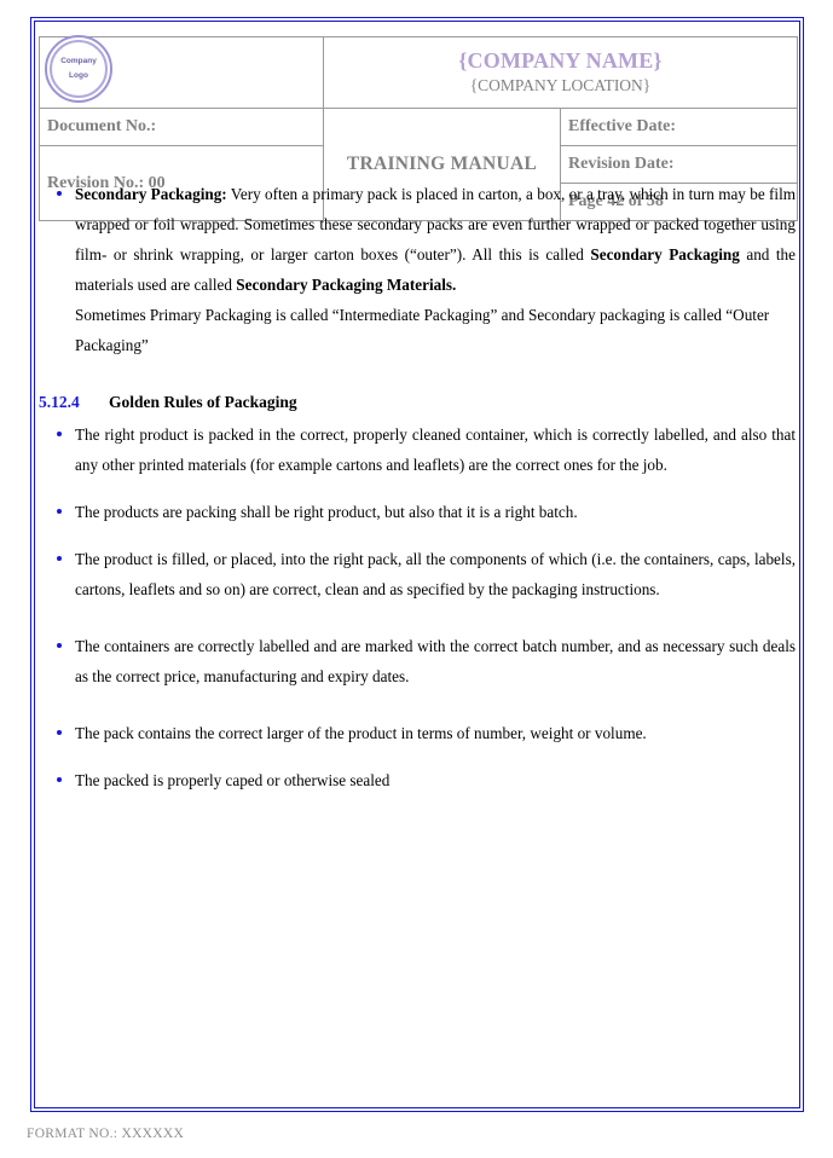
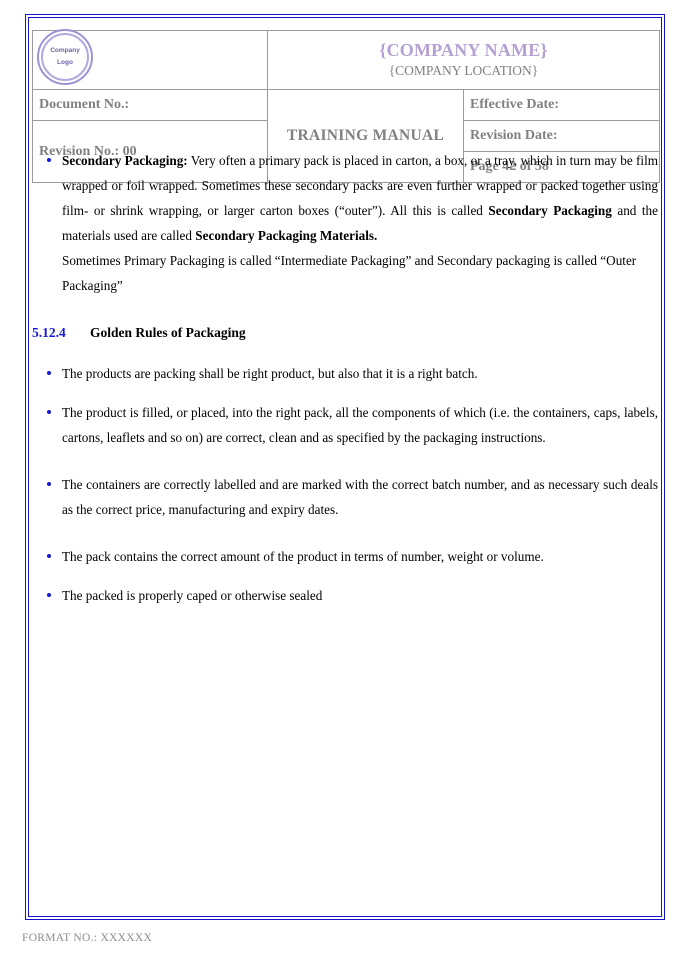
  	{COMPANY NAME} {COMPANY LOCATION}
  Document No.:	TRAINING MANUAL	Effective Date:
  Revision No.: 00	Revision Date:
  Page 42 of 58
  Secondary Packaging: Very often a primary pack is placed in carton, a box, or a tray, which in turn may be film wrapped or foil wrapped. Sometimes these secondary packs are even further wrapped or packed together using film- or shrink wrapping, or larger carton boxes (“outer”). All this is called Secondary Packaging and the materials used are called Secondary Packaging Materials.
  Sometimes Primary Packaging is called “Intermediate Packaging” and Secondary packaging is called “Outer Packaging”
  5.12.4
  Golden Rules of Packaging
- The right product is packed in the correct, properly cleaned container, which is correctly labelled, and also that any other printed materials (for example cartons and leaflets) are the correct ones for the job.
  The products are packing shall be right product, but also that it is a right batch.
  The product is filled, or placed, into the right pack, all the components of which (i.e. the containers, caps, labels, cartons, leaflets and so on) are correct, clean and as specified by the packaging instructions.
  The containers are correctly labelled and are marked with the correct batch number, and as necessary such deals as the correct price, manufacturing and expiry dates.
- The pack contains the correct larger of the product in terms of number, weight or volume.
+ The pack contains the correct amount of the product in terms of number, weight or volume.
  The packed is properly caped or otherwise sealed
  FORMAT NO.: XXXXXX
